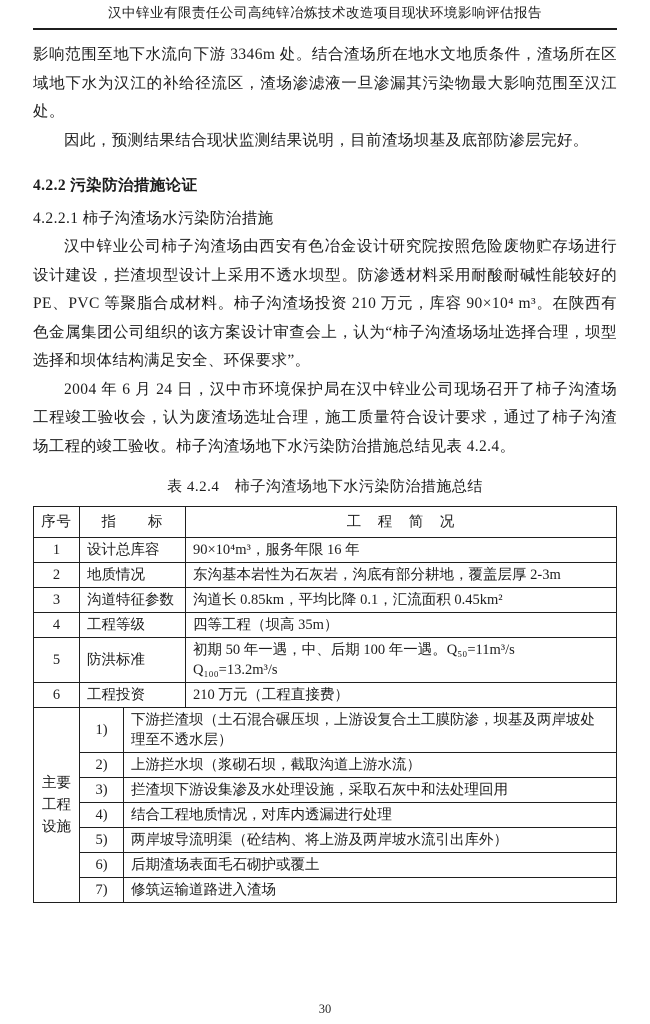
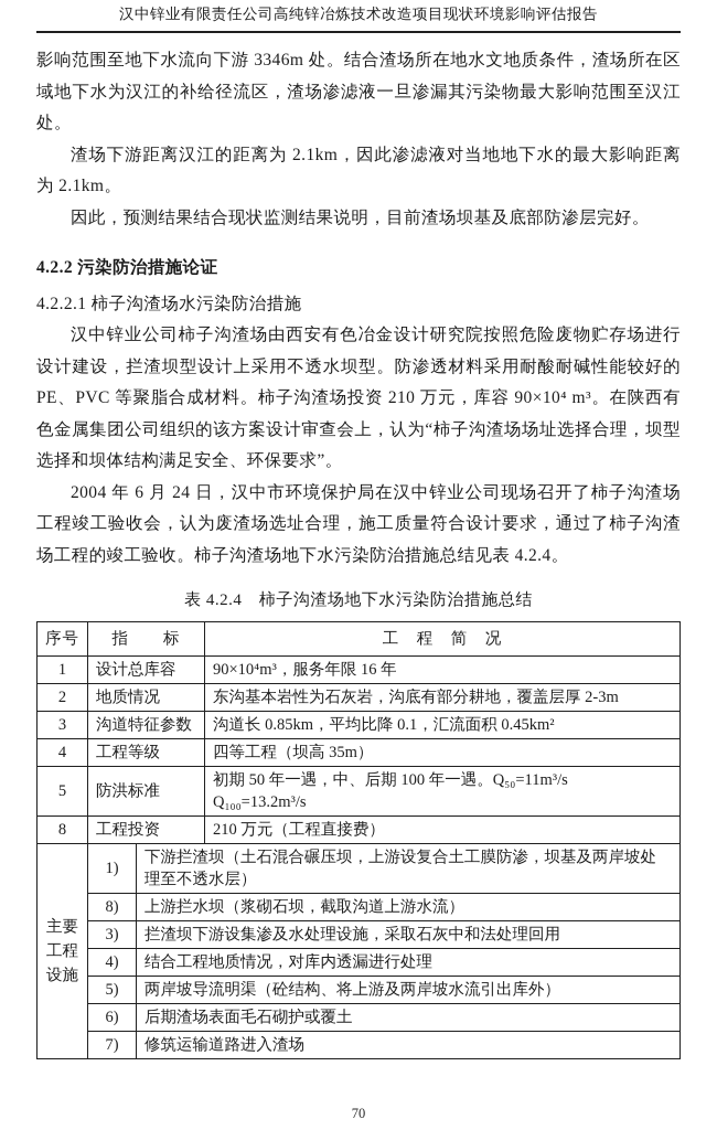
  汉中锌业有限责任公司高纯锌冶炼技术改造项目现状环境影响评估报告
  影响范围至地下水流向下游 3346m 处。结合渣场所在地水文地质条件，渣场所在区域地下水为汉江的补给径流区，渣场渗滤液一旦渗漏其污染物最大影响范围至汉江处。
+ 渣场下游距离汉江的距离为 2.1km，因此渗滤液对当地地下水的最大影响距离为 2.1km。
  因此，预测结果结合现状监测结果说明，目前渣场坝基及底部防渗层完好。
  4.2.2 污染防治措施论证
  4.2.2.1 柿子沟渣场水污染防治措施
  汉中锌业公司柿子沟渣场由西安有色冶金设计研究院按照危险废物贮存场进行设计建设，拦渣坝型设计上采用不透水坝型。防渗透材料采用耐酸耐碱性能较好的 PE、PVC 等聚脂合成材料。柿子沟渣场投资 210 万元，库容 90×10⁴ m³。在陕西有色金属集团公司组织的该方案设计审查会上，认为“柿子沟渣场场址选择合理，坝型选择和坝体结构满足安全、环保要求”。
  2004 年 6 月 24 日，汉中市环境保护局在汉中锌业公司现场召开了柿子沟渣场工程竣工验收会，认为废渣场选址合理，施工质量符合设计要求，通过了柿子沟渣场工程的竣工验收。柿子沟渣场地下水污染防治措施总结见表 4.2.4。
  表 4.2.4 柿子沟渣场地下水污染防治措施总结
  序号	指 标	工 程 简 况
  1	设计总库容	90×10⁴m³，服务年限 16 年
  2	地质情况	东沟基本岩性为石灰岩，沟底有部分耕地，覆盖层厚 2-3m
  3	沟道特征参数	沟道长 0.85km，平均比降 0.1，汇流面积 0.45km²
  4	工程等级	四等工程（坝高 35m）
  5	防洪标准	初期 50 年一遇，中、后期 100 年一遇。Q₅₀=11m³/s Q₁₀₀=13.2m³/s
- 6	工程投资	210 万元（工程直接费）
+ 8	工程投资	210 万元（工程直接费）
  主要 工程 设施	1)	下游拦渣坝（土石混合碾压坝，上游设复合土工膜防渗，坝基及两岸坡处理至不透水层）
- 2)	上游拦水坝（浆砌石坝，截取沟道上游水流）
+ 8)	上游拦水坝（浆砌石坝，截取沟道上游水流）
  3)	拦渣坝下游设集渗及水处理设施，采取石灰中和法处理回用
  4)	结合工程地质情况，对库内透漏进行处理
  5)	两岸坡导流明渠（砼结构、将上游及两岸坡水流引出库外）
  6)	后期渣场表面毛石砌护或覆土
  7)	修筑运输道路进入渣场
- 30
+ 70
